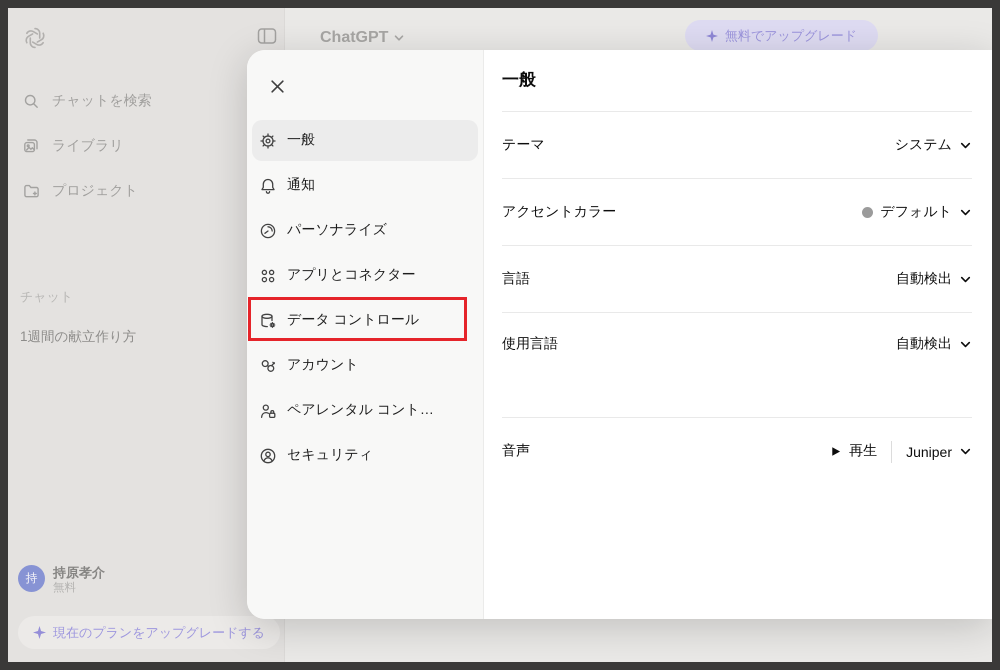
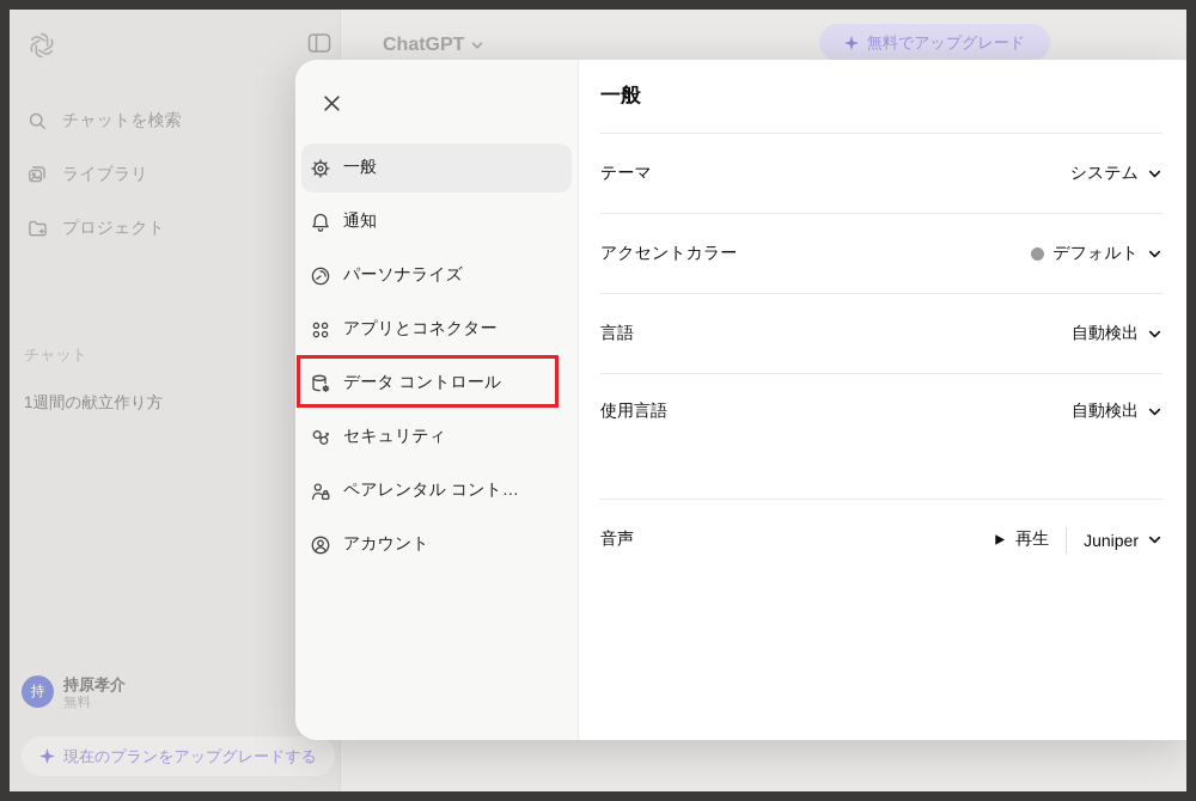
  チャットを検索
  ライブラリ
  プロジェクト
  チャット
  1週間の献立作り方
  持
  持原孝介
  無料
  現在のプランをアップグレードする
  ChatGPT
  無料でアップグレード
  一般
  通知
  パーソナライズ
  アプリとコネクター
  データ コントロール
- アカウント
+ セキュリティ
  ペアレンタル コント…
- セキュリティ
+ アカウント
  一般
  テーマ
  システム
  アクセントカラー
  デフォルト
  言語
  自動検出
  使用言語
  自動検出
  音声
  再生
  Juniper
